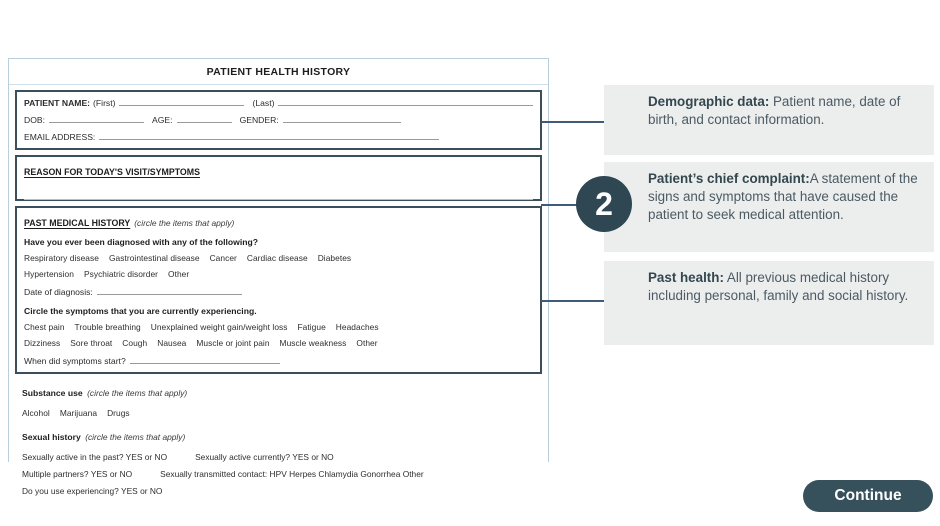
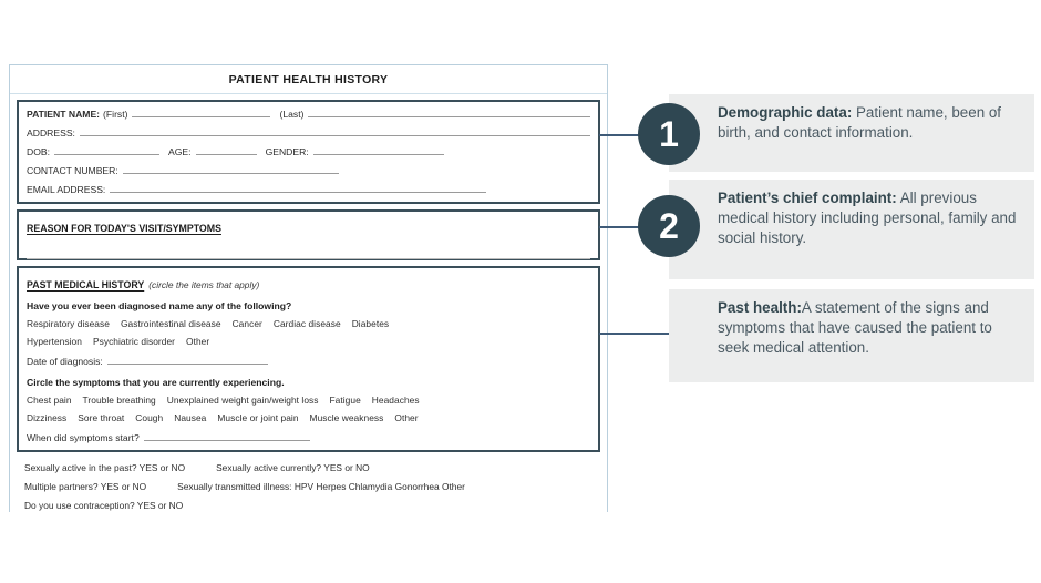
  PATIENT HEALTH HISTORY
  PATIENT NAME:
  (First)
  (Last)
+ ADDRESS:
  DOB:
  AGE:
  GENDER:
+ CONTACT NUMBER:
  EMAIL ADDRESS:
  REASON FOR TODAY'S VISIT/SYMPTOMS
  PAST MEDICAL HISTORY (circle the items that apply)
- Have you ever been diagnosed with any of the following?
+ Have you ever been diagnosed name any of the following?
  Respiratory disease Gastrointestinal disease Cancer Cardiac disease Diabetes
  Hypertension Psychiatric disorder Other
  Date of diagnosis:
  Circle the symptoms that you are currently experiencing.
  Chest pain Trouble breathing Unexplained weight gain/weight loss Fatigue Headaches
  Dizziness Sore throat Cough Nausea Muscle or joint pain Muscle weakness Other
  When did symptoms start?
- Substance use (circle the items that apply)
- Alcohol Marijuana Drugs
- Sexual history (circle the items that apply)
  Sexually active in the past? YES or NO Sexually active currently? YES or NO
- Multiple partners? YES or NO Sexually transmitted contact: HPV Herpes Chlamydia Gonorrhea Other
+ Multiple partners? YES or NO Sexually transmitted illness: HPV Herpes Chlamydia Gonorrhea Other
- Do you use experiencing? YES or NO
+ Do you use contraception? YES or NO
- Demographic data: Patient name, date of birth, and contact information.
+ Demographic data: Patient name, been of birth, and contact information.
+ 1
- Patient’s chief complaint:A statement of the signs and symptoms that have caused the patient to seek medical attention.
+ Patient’s chief complaint: All previous medical history including personal, family and social history.
  2
- Past health: All previous medical history including personal, family and social history.
+ Past health:A statement of the signs and symptoms that have caused the patient to seek medical attention.
- Continue
